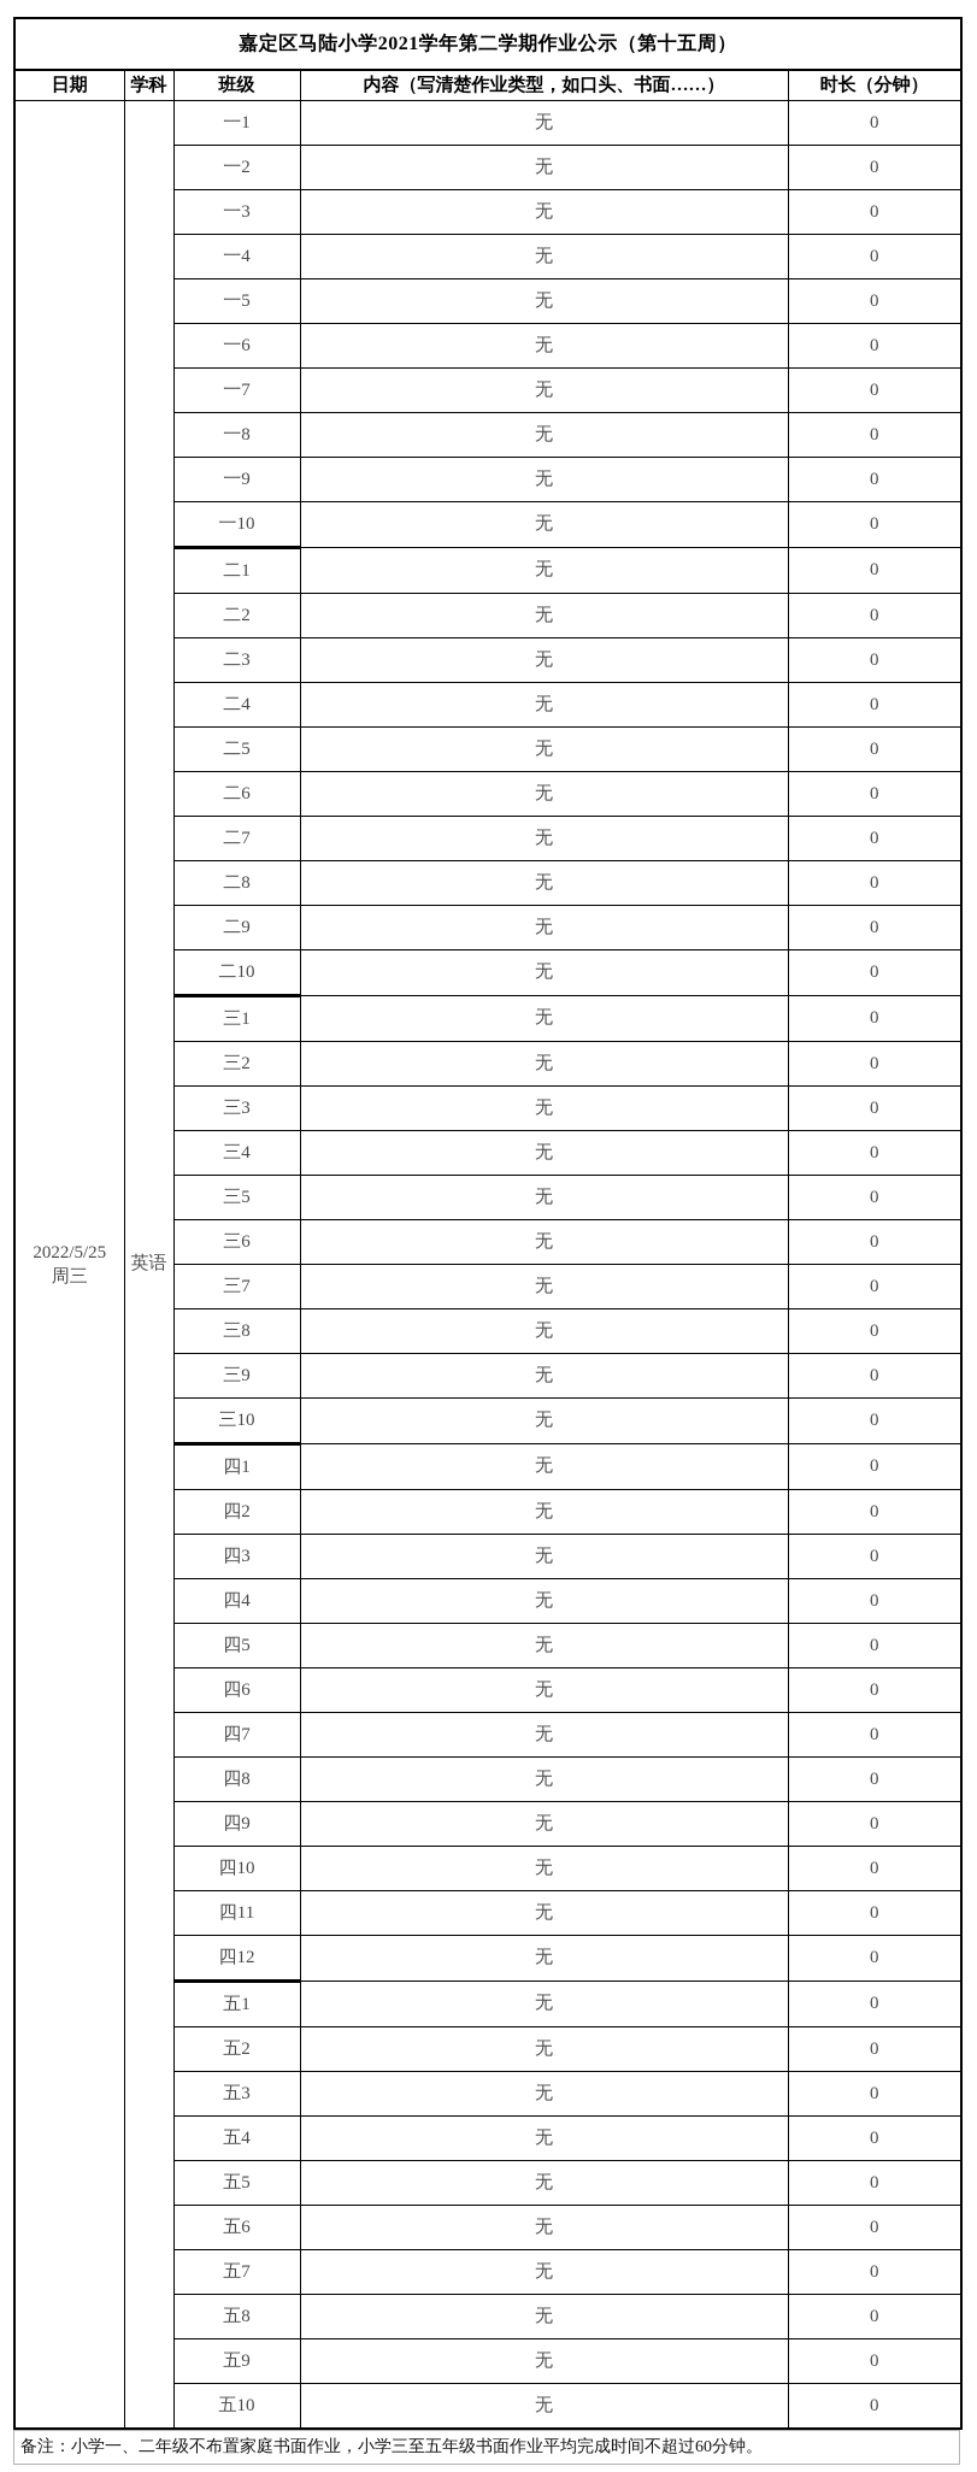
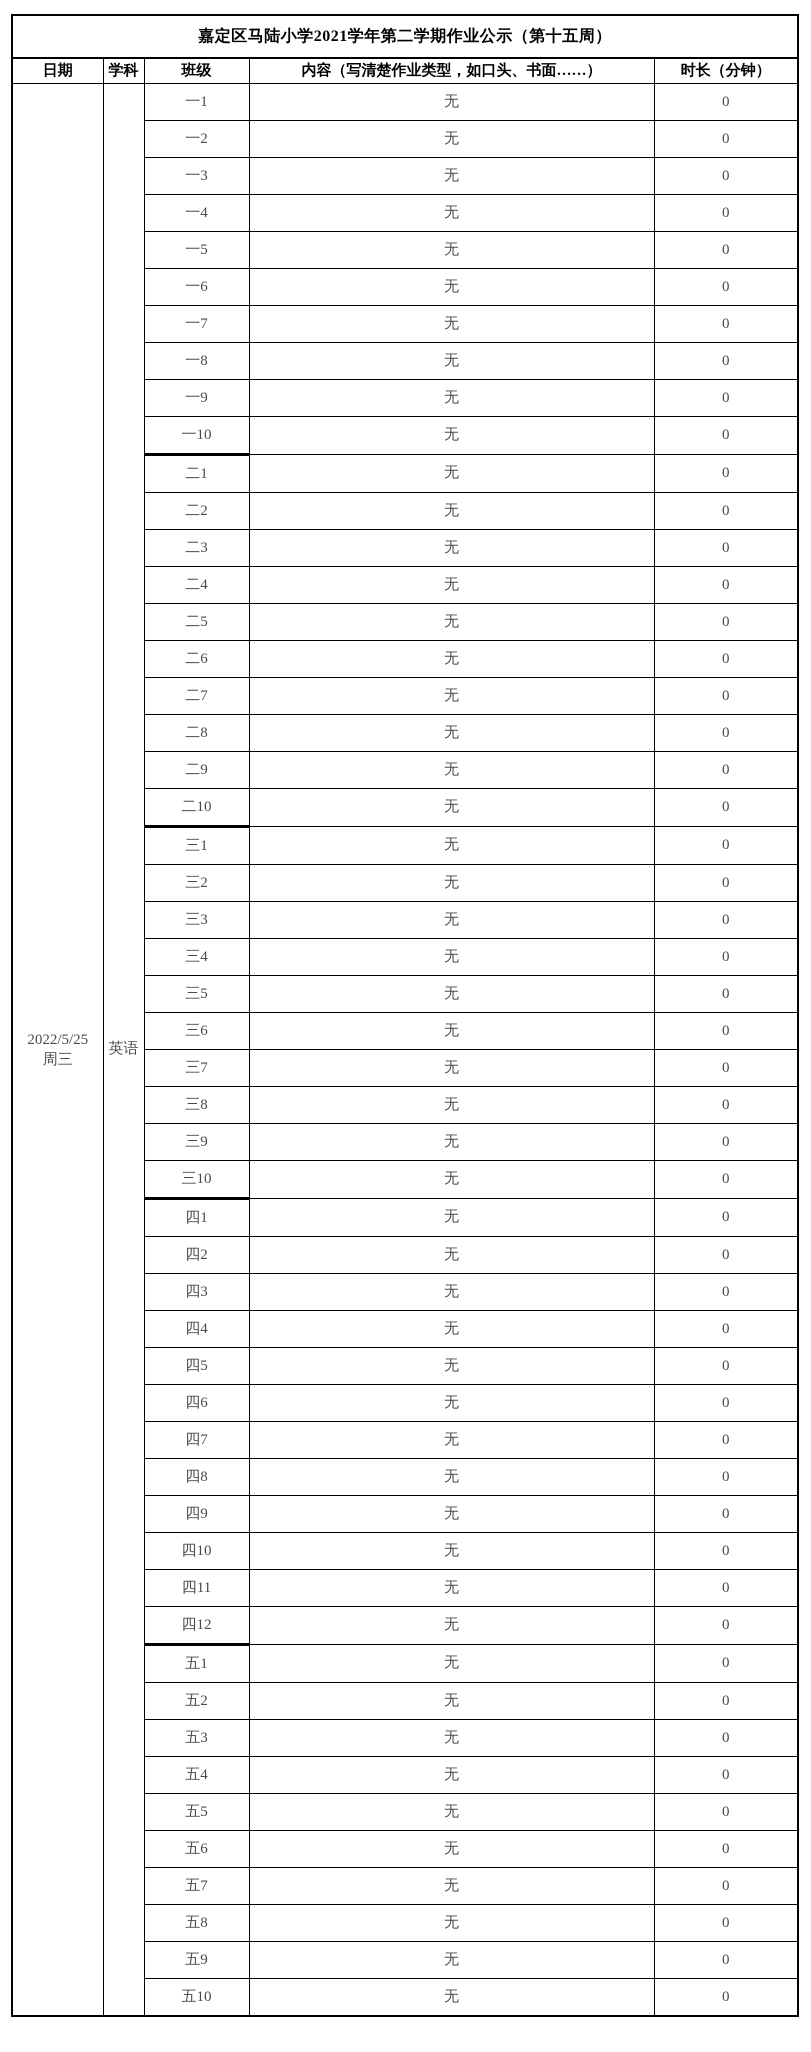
  嘉定区马陆小学2021学年第二学期作业公示（第十五周）
  日期	学科	班级	内容（写清楚作业类型，如口头、书面……）	时长（分钟）
  2022/5/25周三	英语	一1	无	0
  一2	无	0
  一3	无	0
  一4	无	0
  一5	无	0
  一6	无	0
  一7	无	0
  一8	无	0
  一9	无	0
  一10	无	0
  二1	无	0
  二2	无	0
  二3	无	0
  二4	无	0
  二5	无	0
  二6	无	0
  二7	无	0
  二8	无	0
  二9	无	0
  二10	无	0
  三1	无	0
  三2	无	0
  三3	无	0
  三4	无	0
  三5	无	0
  三6	无	0
  三7	无	0
  三8	无	0
  三9	无	0
  三10	无	0
  四1	无	0
  四2	无	0
  四3	无	0
  四4	无	0
  四5	无	0
  四6	无	0
  四7	无	0
  四8	无	0
  四9	无	0
  四10	无	0
  四11	无	0
  四12	无	0
  五1	无	0
  五2	无	0
  五3	无	0
  五4	无	0
  五5	无	0
  五6	无	0
  五7	无	0
  五8	无	0
  五9	无	0
  五10	无	0
- 备注：小学一、二年级不布置家庭书面作业，小学三至五年级书面作业平均完成时间不超过60分钟。
